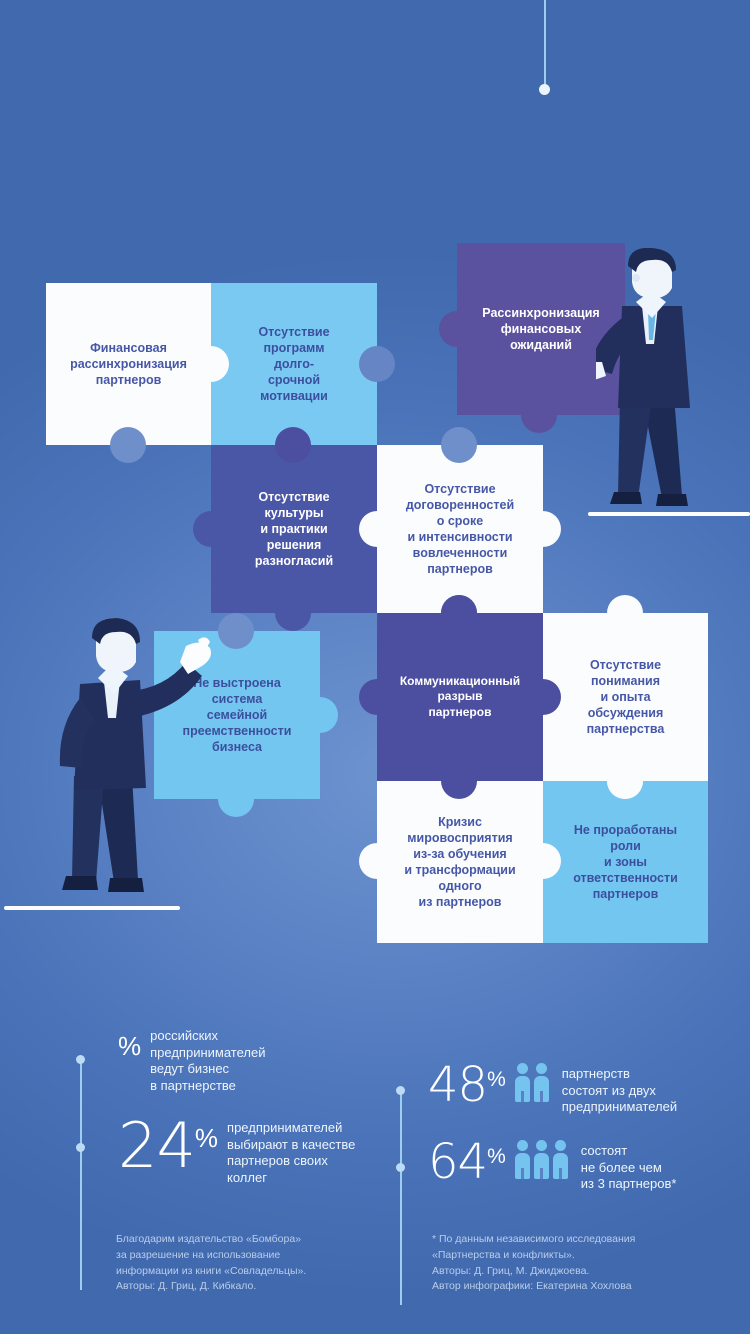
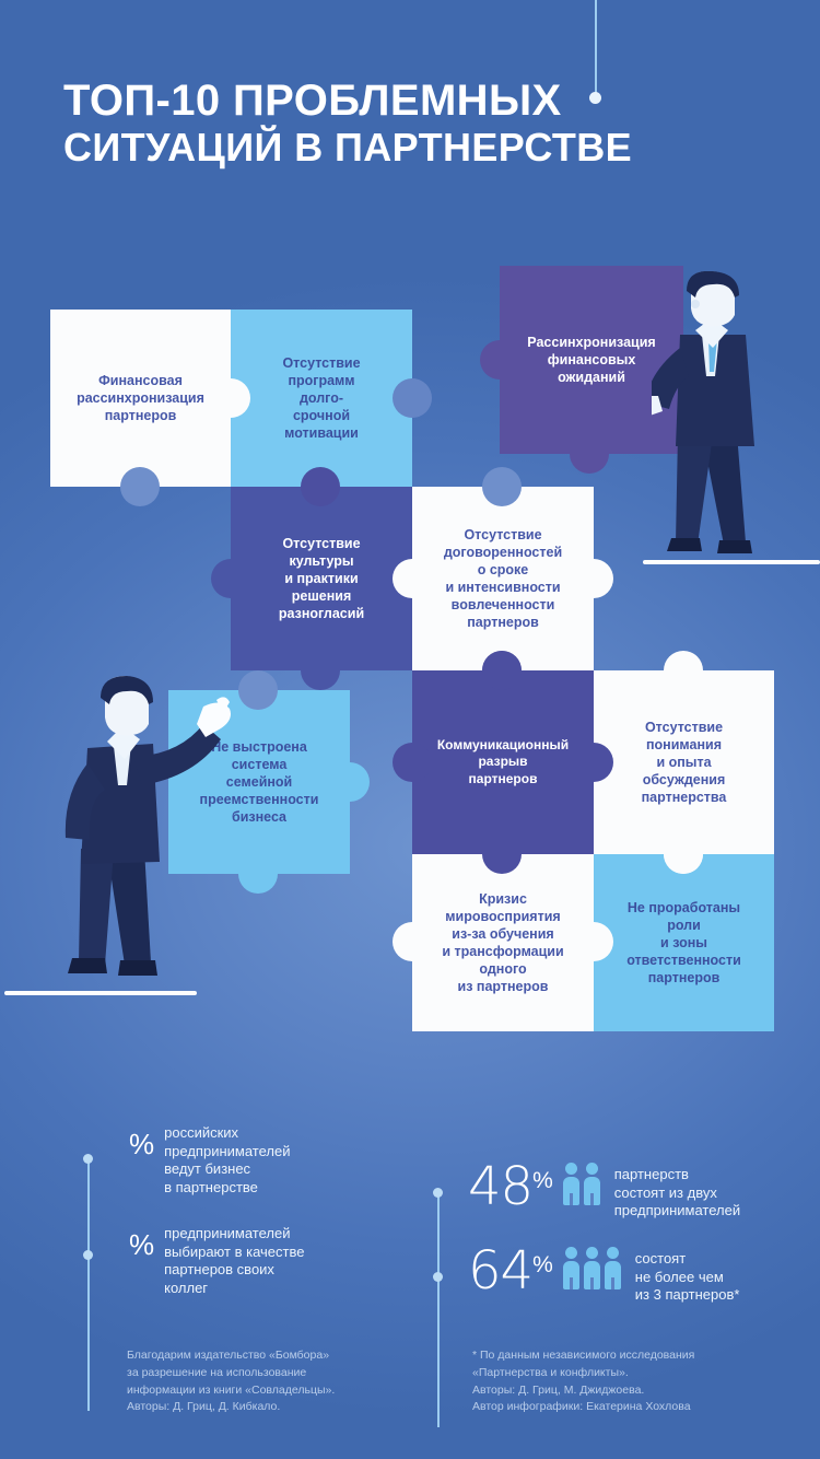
+ ТОП-10 ПРОБЛЕМНЫХ
+ СИТУАЦИЙ В ПАРТНЕРСТВЕ
  Финансовая
  рассинхронизация
  партнеров
  Отсутствие
  программ
  долго-
  срочной
  мотивации
  Рассинхронизация
  финансовых
  ожиданий
  Отсутствие
  культуры
  и практики
  решения
  разногласий
  Отсутствие
  договоренностей
  о сроке
  и интенсивности
  вовлеченности
  партнеров
  Не выстроена
  система
  семейной
  преемственности
  бизнеса
  Коммуникационный
  разрыв
  партнеров
  Отсутствие
  понимания
  и опыта
  обсуждения
  партнерства
  Кризис
  мировосприятия
  из-за обучения
  и трансформации
  одного
  из партнеров
  Не проработаны
  роли
  и зоны
  ответственности
  партнеров
  %
  российских
  предпринимателей
  ведут бизнес
  в партнерстве
- 24
  %
  предпринимателей
  выбирают в качестве
  партнеров своих
  коллег
  48
  %
  партнерств
  состоят из двух
  предпринимателей
  64
  %
  состоят
  не более чем
  из 3 партнеров*
  Благодарим издательство «Бомбора»
  за разрешение на использование
  информации из книги «Совладельцы».
  Авторы: Д. Гриц, Д. Кибкало.
  * По данным независимого исследования
  «Партнерства и конфликты».
  Авторы: Д. Гриц, М. Джиджоева.
  Автор инфографики: Екатерина Хохлова
